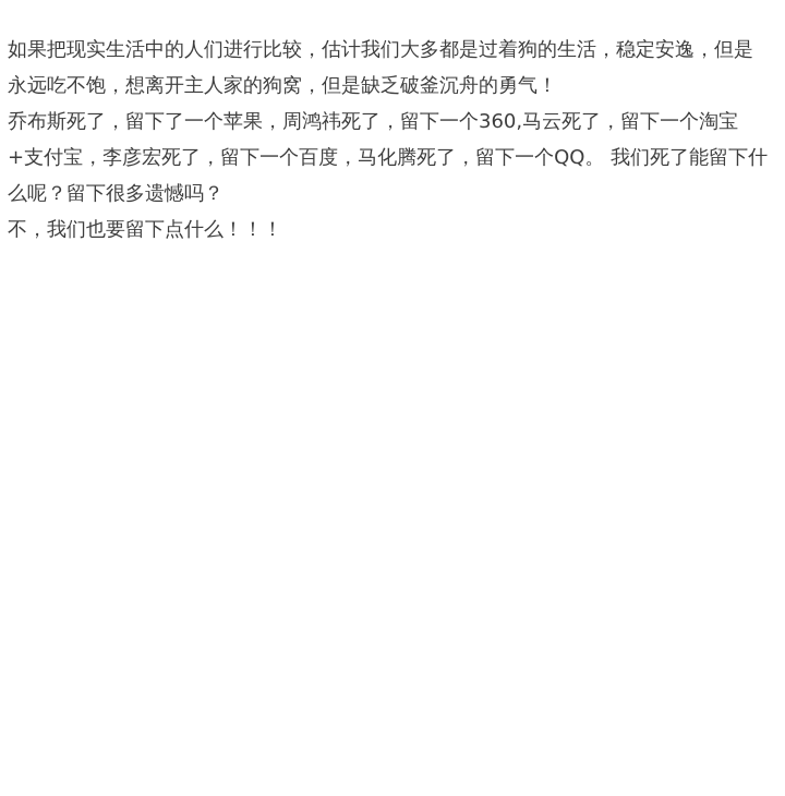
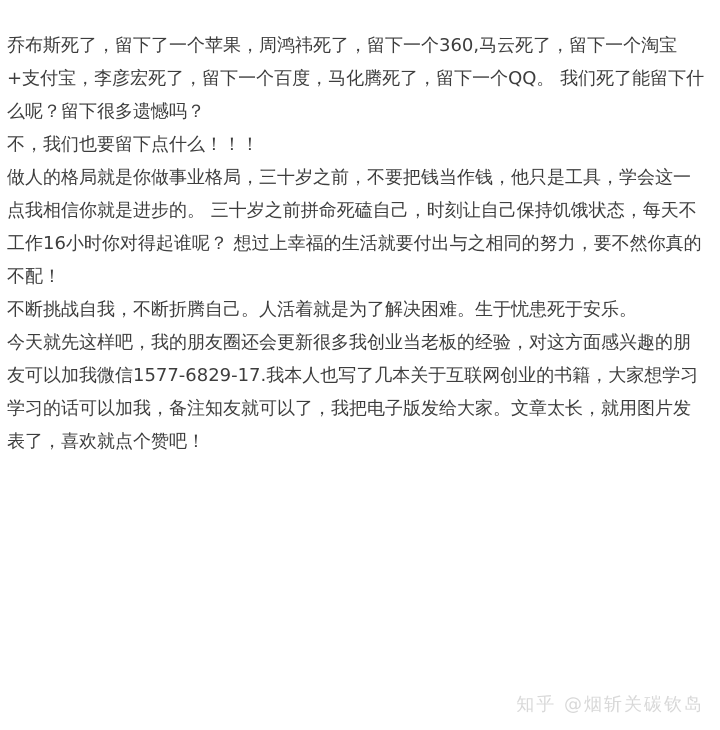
- 如果把现实生活中的人们进行比较，估计我们大多都是过着狗的生活，稳定安逸，但是永远吃不饱，想离开主人家的狗窝，但是缺乏破釜沉舟的勇气！
  乔布斯死了，留下了一个苹果，周鸿祎死了，留下一个360,马云死了，留下一个淘宝+支付宝，李彦宏死了，留下一个百度，马化腾死了，留下一个QQ。 我们死了能留下什么呢？留下很多遗憾吗？
  不，我们也要留下点什么！！！
+ 做人的格局就是你做事业格局，三十岁之前，不要把钱当作钱，他只是工具，学会这一点我相信你就是进步的。 三十岁之前拼命死磕自己，时刻让自己保持饥饿状态，每天不工作16小时你对得起谁呢？ 想过上幸福的生活就要付出与之相同的努力，要不然你真的不配！
+ 不断挑战自我，不断折腾自己。人活着就是为了解决困难。生于忧患死于安乐。
+ 今天就先这样吧，我的朋友圈还会更新很多我创业当老板的经验，对这方面感兴趣的朋友可以加我微信1577-6829-17.我本人也写了几本关于互联网创业的书籍，大家想学习学习的话可以加我，备注知友就可以了，我把电子版发给大家。文章太长，就用图片发表了，喜欢就点个赞吧！
+ 知乎 @烟斩关碳钦岛
